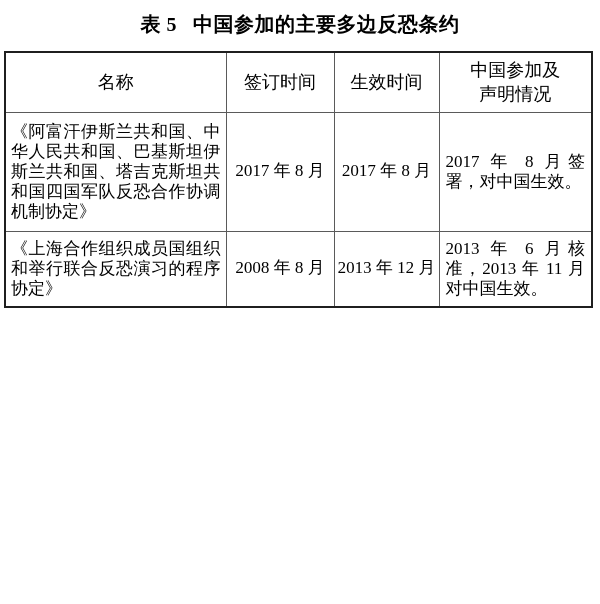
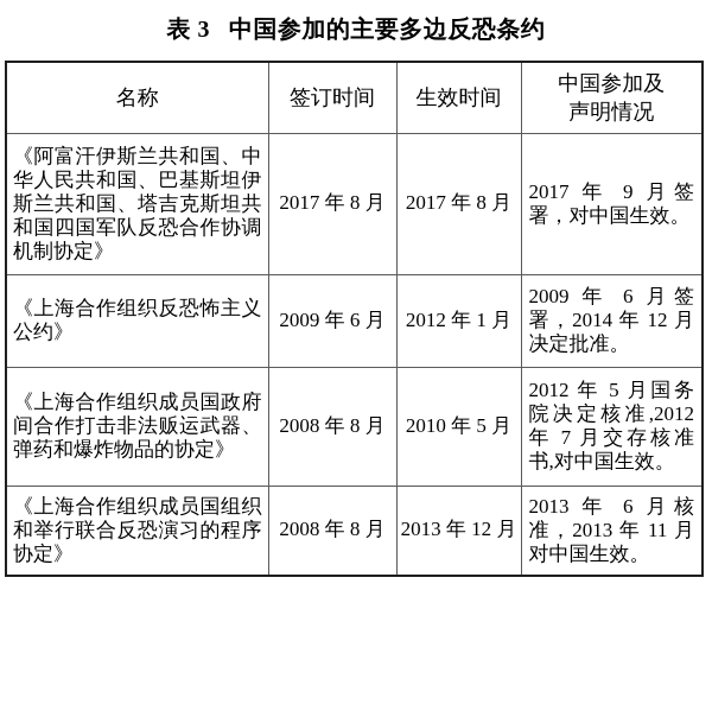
- 表 5 中国参加的主要多边反恐条约
+ 表 3 中国参加的主要多边反恐条约
  名称	签订时间	生效时间	中国参加及 声明情况
- 《阿富汗伊斯兰共和国、中华人民共和国、巴基斯坦伊斯兰共和国、塔吉克斯坦共和国四国军队反恐合作协调机制协定》	2017 年 8 月	2017 年 8 月	2017 年 8 月签署，对中国生效。
+ 《阿富汗伊斯兰共和国、中华人民共和国、巴基斯坦伊斯兰共和国、塔吉克斯坦共和国四国军队反恐合作协调机制协定》	2017 年 8 月	2017 年 8 月	2017 年 9 月签署，对中国生效。
+ 《上海合作组织反恐怖主义公约》	2009 年 6 月	2012 年 1 月	2009 年 6 月签署，2014 年 12 月决定批准。
+ 《上海合作组织成员国政府间合作打击非法贩运武器、弹药和爆炸物品的协定》	2008 年 8 月	2010 年 5 月	2012 年 5 月国务院决定核准,2012 年 7 月交存核准书,对中国生效。
  《上海合作组织成员国组织和举行联合反恐演习的程序协定》	2008 年 8 月	2013 年 12 月	2013 年 6 月核准，2013 年 11 月对中国生效。
